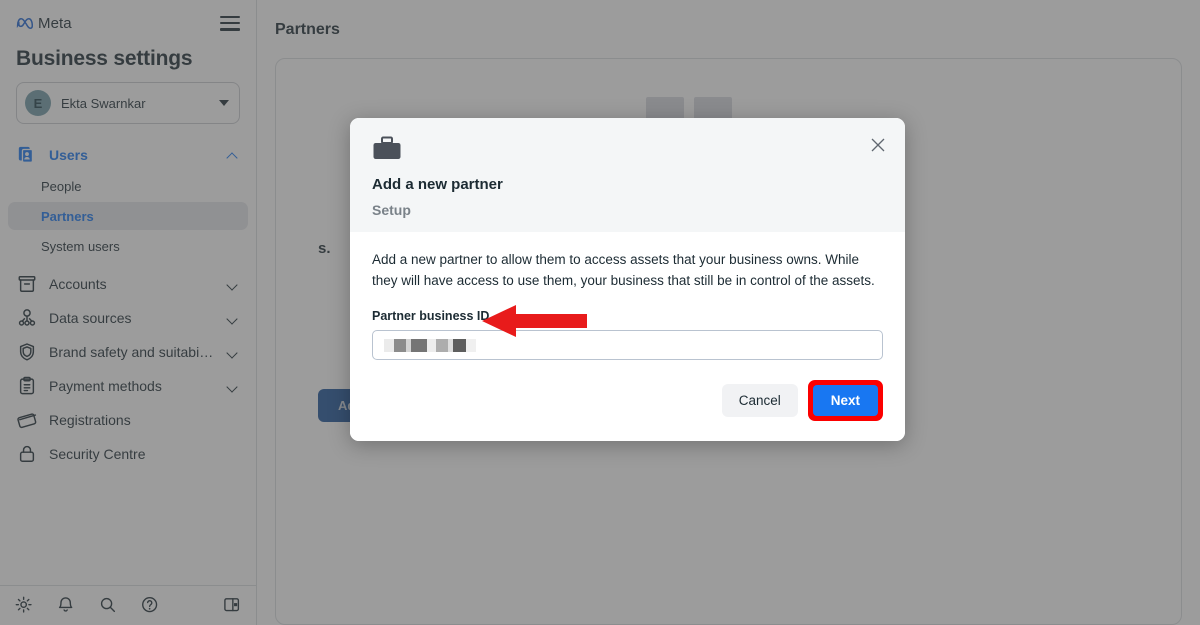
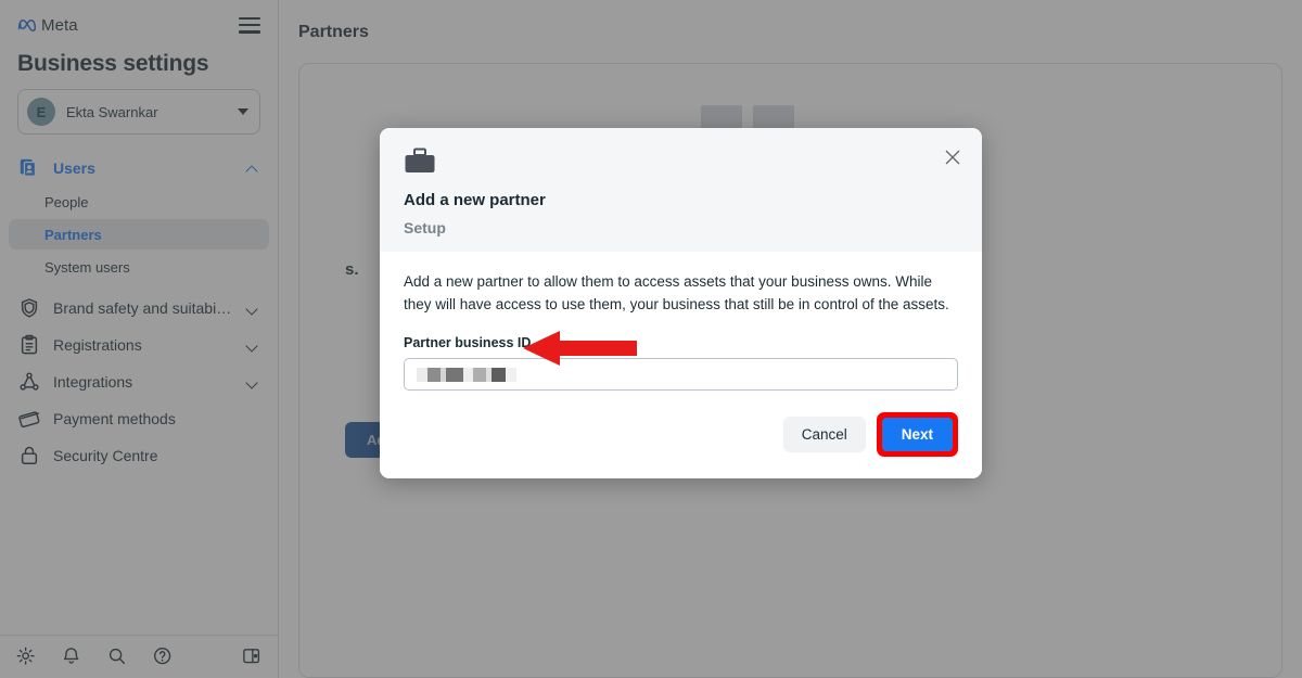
  Meta
  Business settings
  E
  Ekta Swarnkar
  Users
  People
  Partners
  System users
- Accounts
- Data sources
  Brand safety and suitabil…
- Payment methods
+ Registrations
+ Integrations
- Registrations
+ Payment methods
  Security Centre
  Partners
  s.
  Add a new partner
  Setup
  Add a new partner to allow them to access assets that your business owns. While they will have access to use them, your business that still be in control of the assets.
  Partner business ID
  Cancel
  Next
